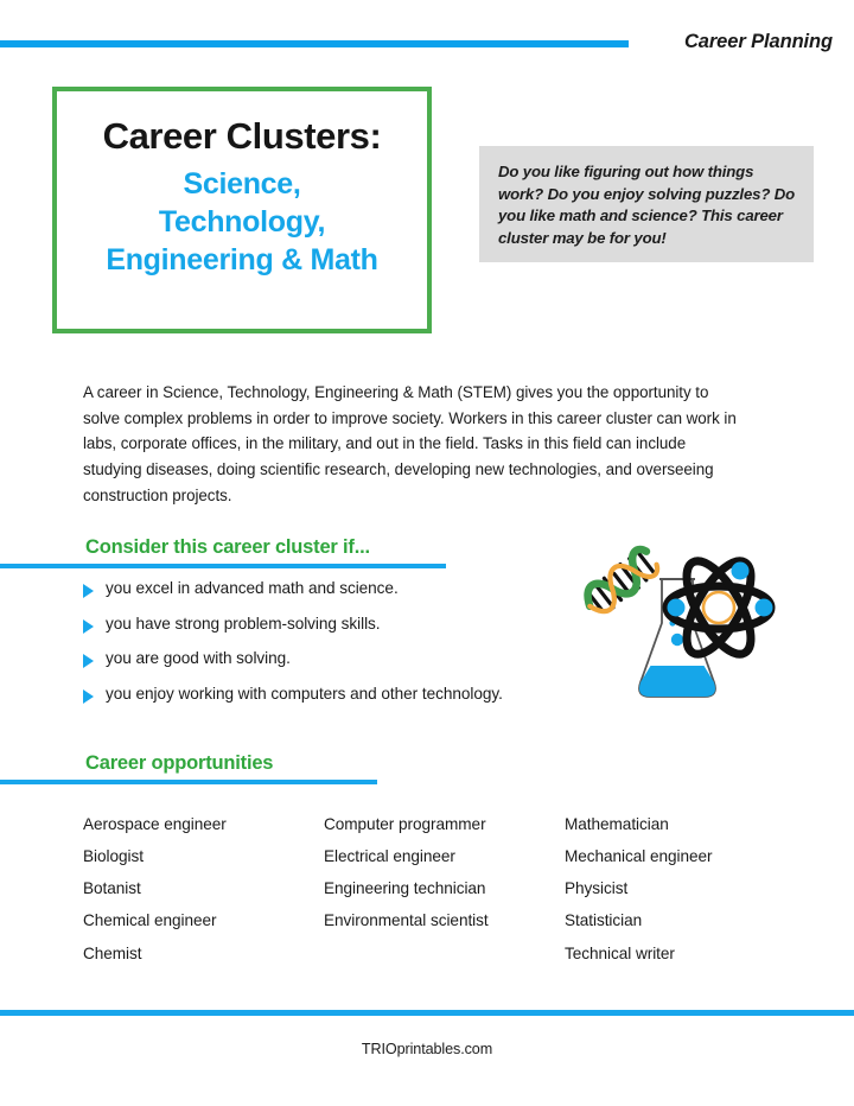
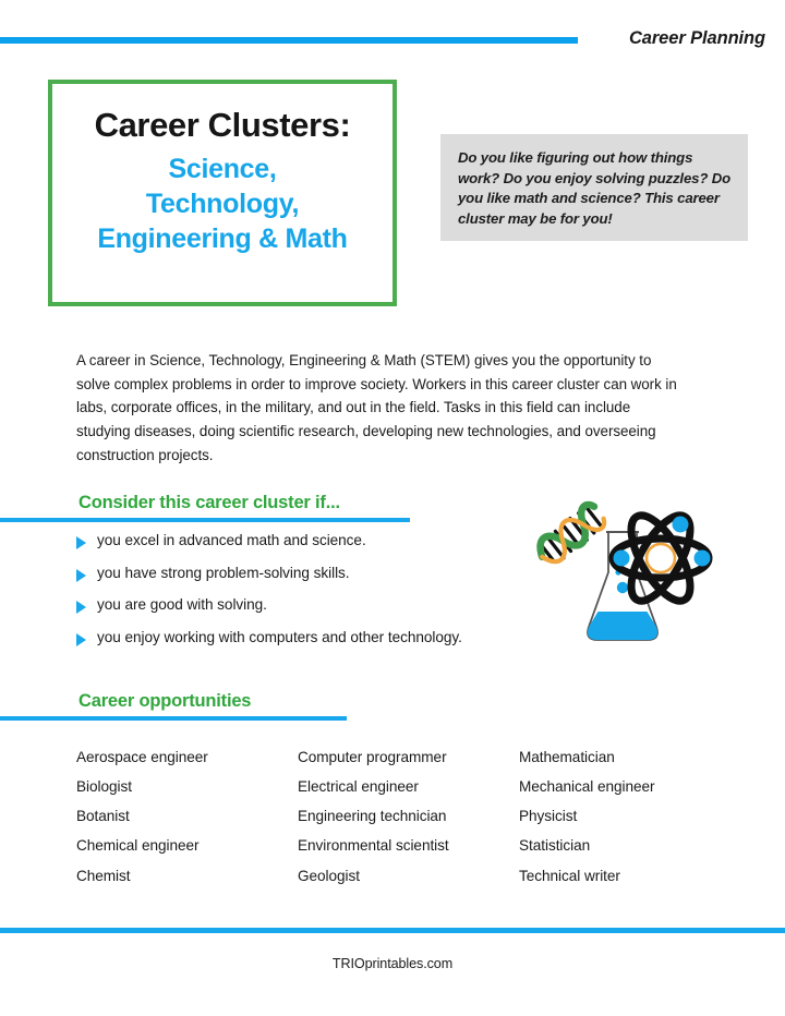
  Career Planning
  Career Clusters:
  Science,
  Technology,
  Engineering & Math
  Do you like figuring out how things work? Do you enjoy solving puzzles? Do you like math and science? This career cluster may be for you!
  A career in Science, Technology, Engineering & Math (STEM) gives you the opportunity to solve complex problems in order to improve society. Workers in this career cluster can work in labs, corporate offices, in the military, and out in the field. Tasks in this field can include studying diseases, doing scientific research, developing new technologies, and overseeing construction projects.
  Consider this career cluster if...
  you excel in advanced math and science.
  you have strong problem-solving skills.
  you are good with solving.
  you enjoy working with computers and other technology.
  Career opportunities
  Aerospace engineer
  Biologist
  Botanist
  Chemical engineer
  Chemist
  Computer programmer
  Electrical engineer
  Engineering technician
  Environmental scientist
+ Geologist
  Mathematician
  Mechanical engineer
  Physicist
  Statistician
  Technical writer
  TRIOprintables.com
